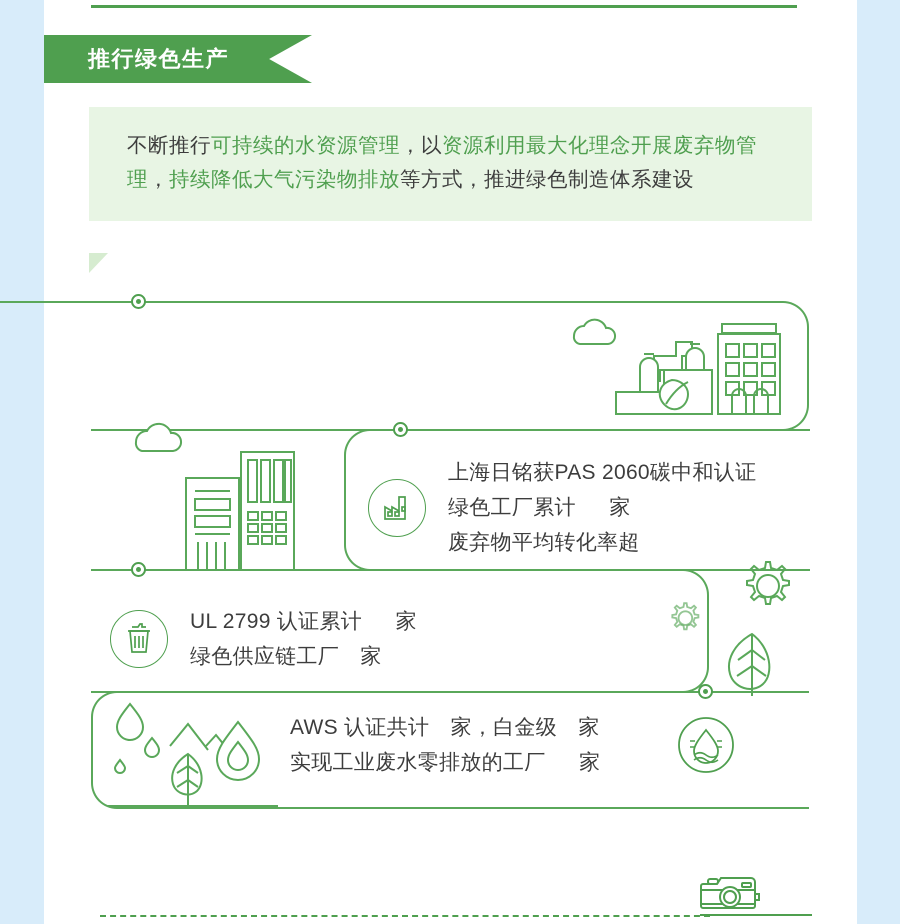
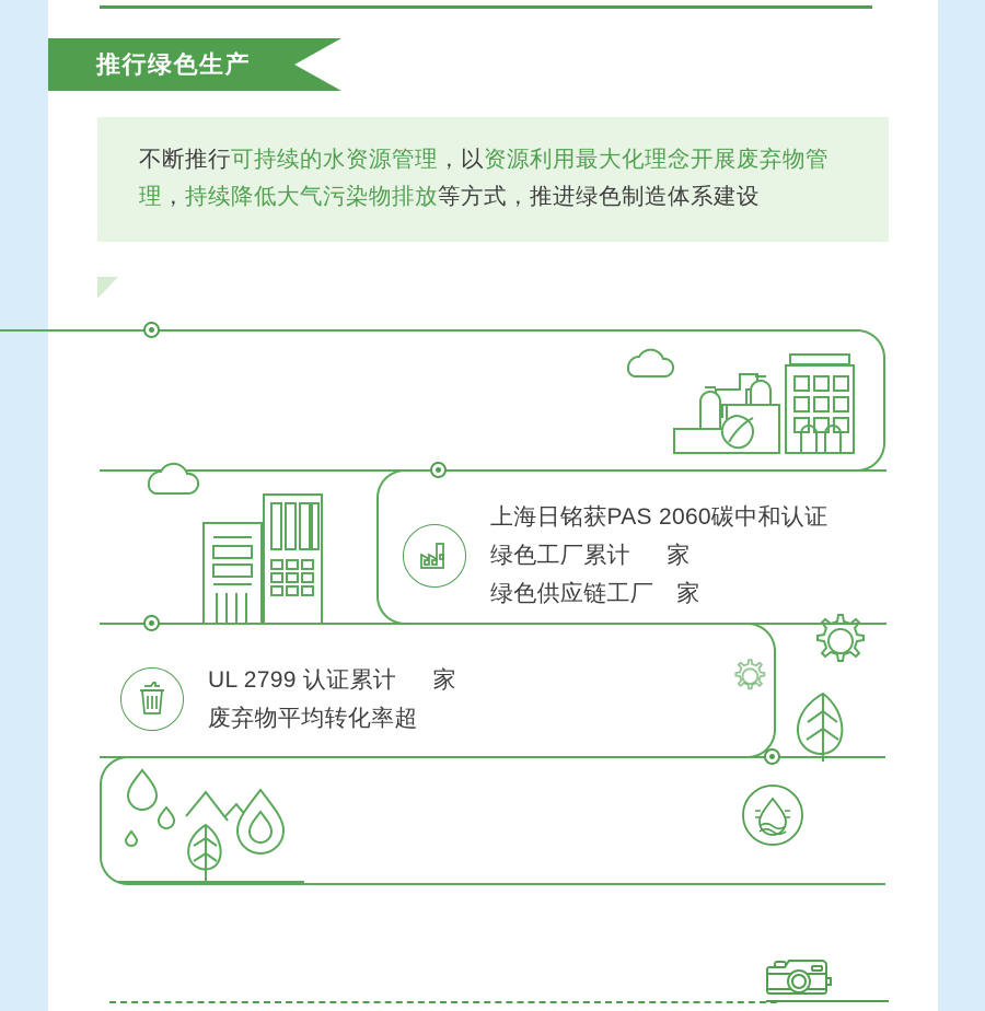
  推行绿色生产
  不断推行可持续的水资源管理，以资源利用最大化理念开展废弃物管理，持续降低大气污染物排放等方式，推进绿色制造体系建设
  上海日铭获PAS 2060碳中和认证
  绿色工厂累计 家
- 废弃物平均转化率超
+ 绿色供应链工厂 家
  UL 2799 认证累计 家
- 绿色供应链工厂 家
+ 废弃物平均转化率超
- AWS 认证共计 家，白金级 家
- 实现工业废水零排放的工厂 家
